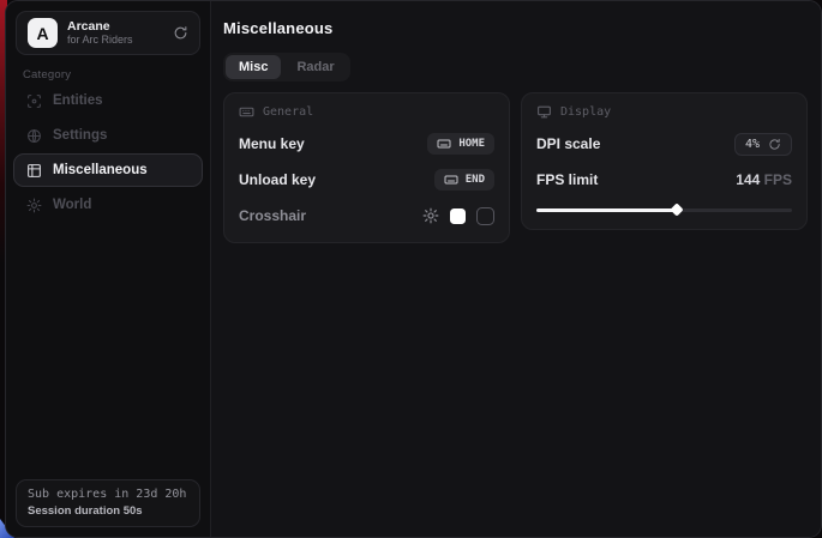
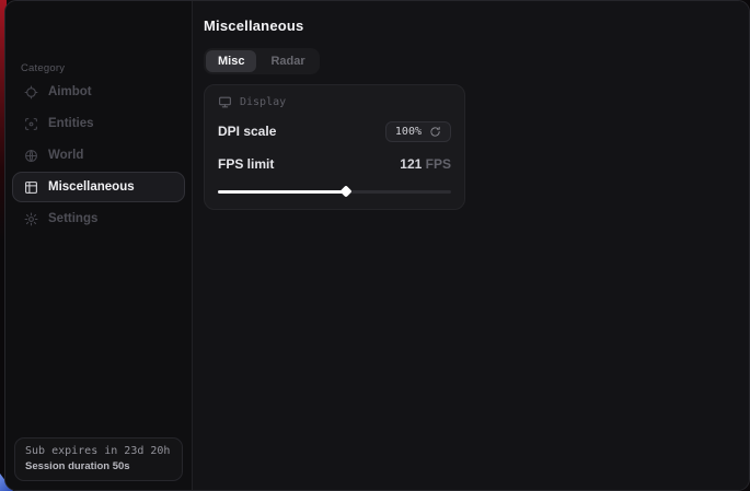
- A
- Arcane
- for Arc Riders
  Category
+ Aimbot
  Entities
- Settings
+ World
  Miscellaneous
- World
+ Settings
  Sub expires in 23d 20h
  Session duration 50s
  Miscellaneous
  Misc
  Radar
- General
- Menu key
- HOME
- Unload key
- END
- Crosshair
  Display
  DPI scale
- 4%
+ 100%
  FPS limit
- 144 FPS
+ 121 FPS
